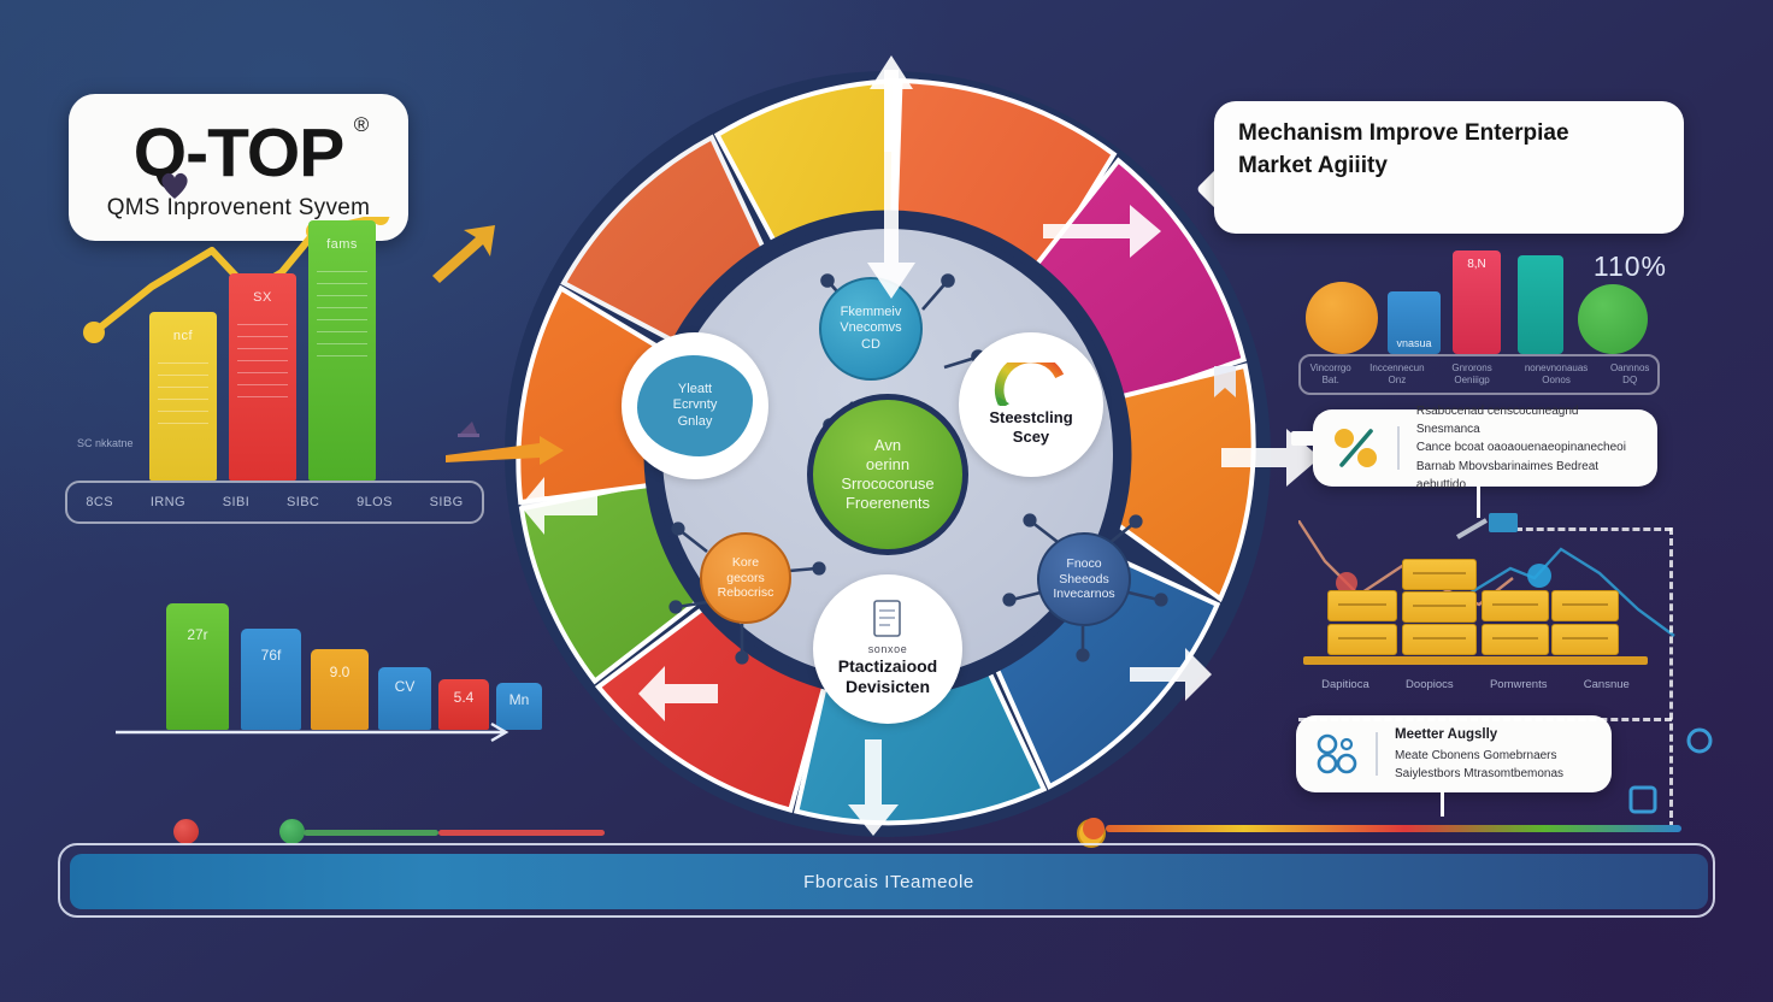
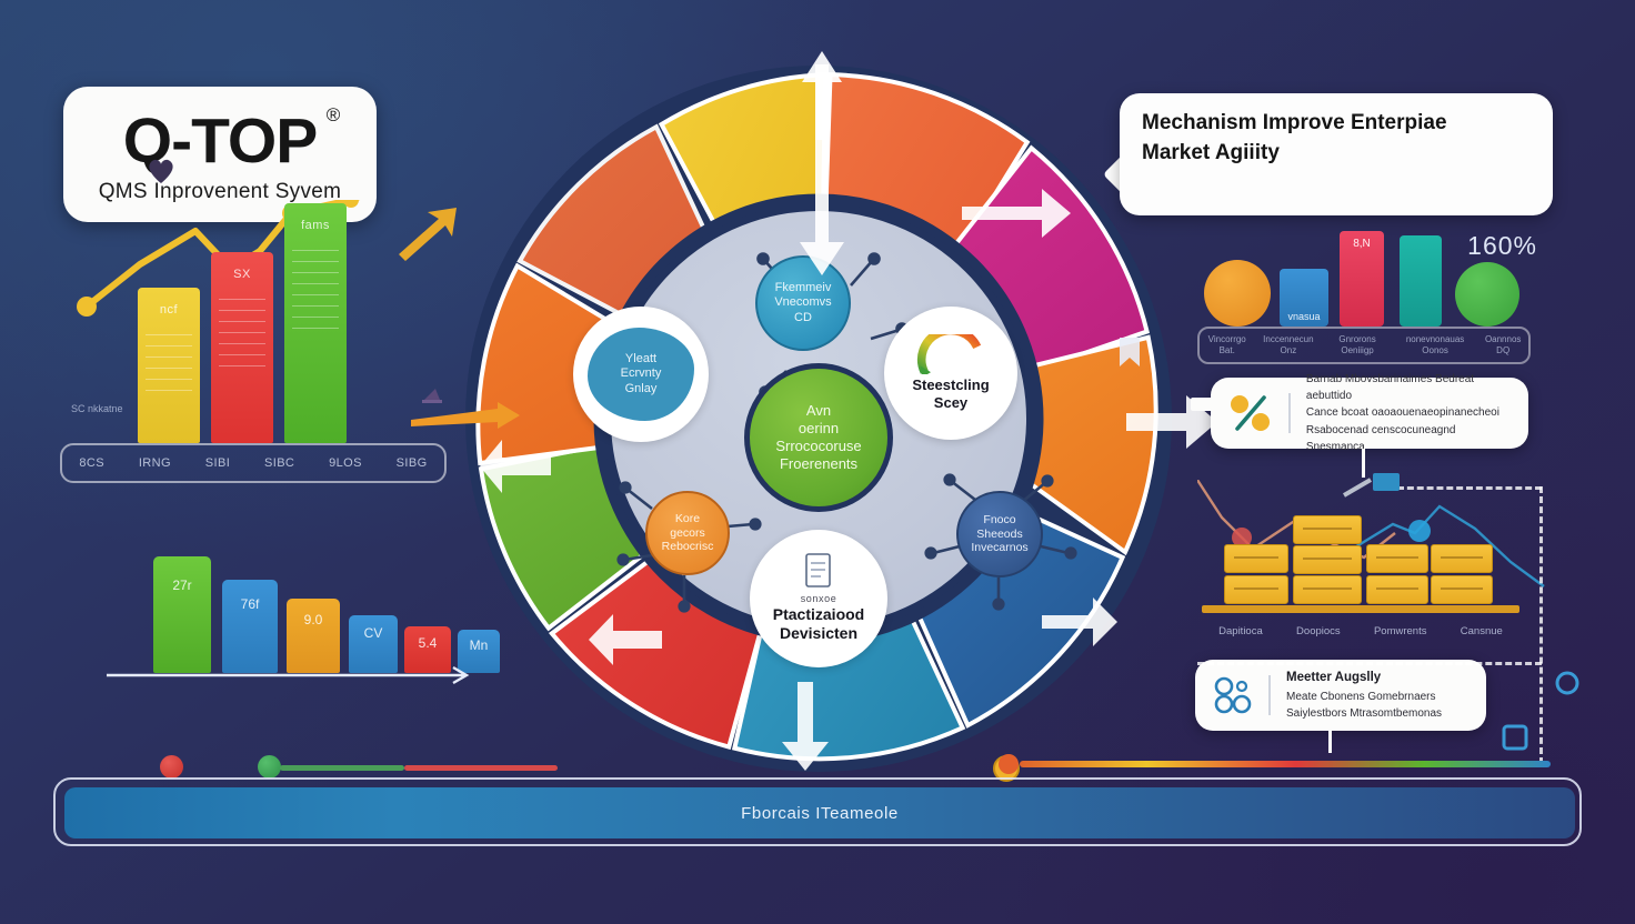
  Avn
  oerinn
  Srrococoruse
  Froerenents
  Fkemmeiv
  Vnecomvs
  CD
  Yleatt
  Ecrvnty
  Gnlay
  Steestcling
  Scey
  Kore
  gecors
  Rebocrisc
  Fnoco
  Sheeods
  Invecarnos
  sonxoe
  Ptactizaiood
  Devisicten
  Q-TOP
  ®
  QMS Inprovenent Syvem
  Mechanism Improve Enterpiae
  Market Agiiity
  ncf
  SX
  fams
  SC nkkatne
  8CS
  IRNG
  SIBI
  SIBC
  9LOS
  SIBG
  27r
  76f
  9.0
  CV
  5.4
  Mn
  vnasua
  8,N
- 110%
+ 160%
  Vincorrgo Bat.
  Inccennecun Onz
  Gnrorons Oeniiigp
  nonevnonauas Oonos
  Oannnos DQ
- Rsabocenad censcocuneagnd Snesmanca
+ Barnab Mbovsbarinaimes Bedreat aebuttido
  Cance bcoat oaoaouenaeopinanecheoi
- Barnab Mbovsbarinaimes Bedreat aebuttido
+ Rsabocenad censcocuneagnd Snesmanca
  Meetter Augslly
  Meate Cbonens Gomebrnaers
  Saiylestbors Mtrasomtbemonas
  Dapitioca
  Doopiocs
  Pomwrents
  Cansnue
  Fborcais ITeameole
